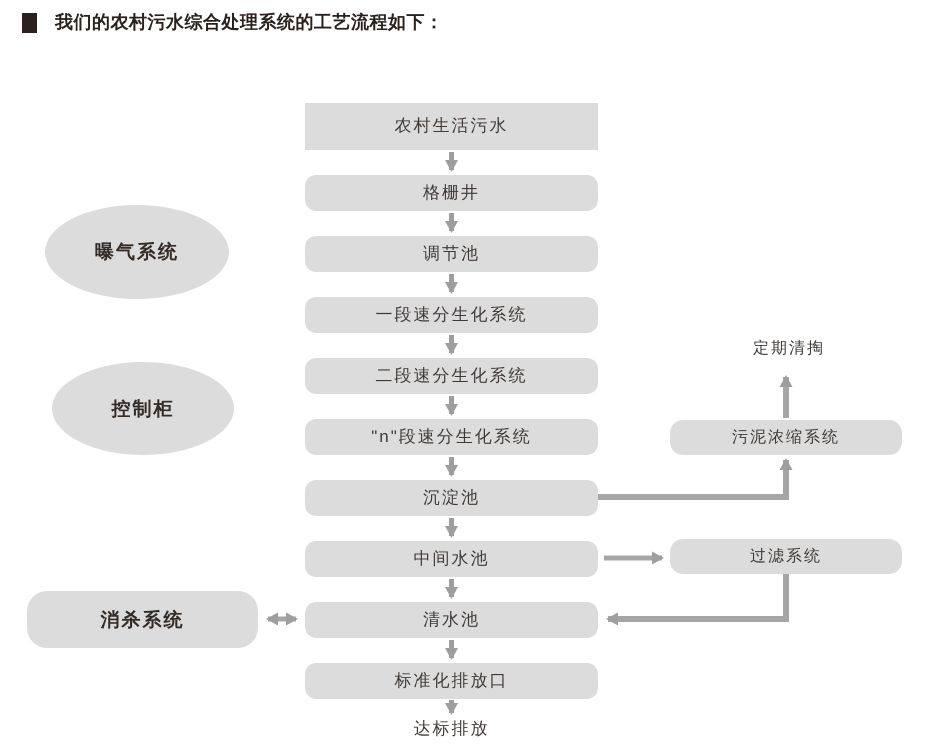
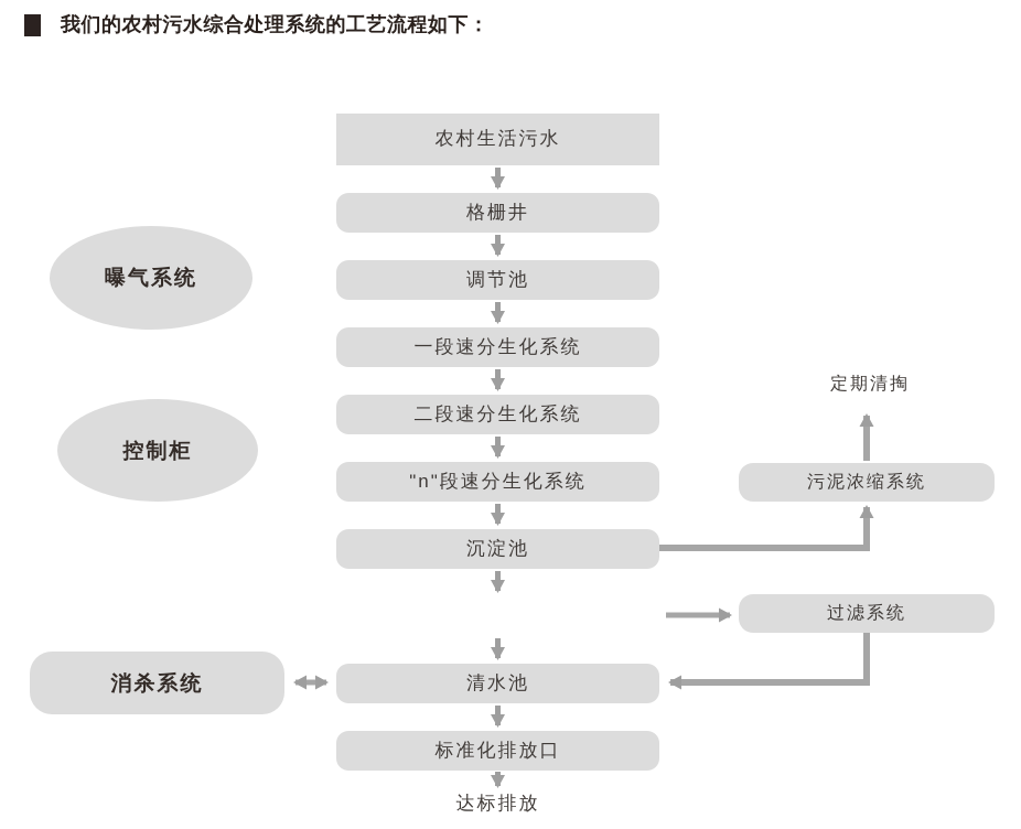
  我们的农村污水综合处理系统的工艺流程如下：
  农村生活污水
  格栅井
  调节池
  一段速分生化系统
  二段速分生化系统
  "n"段速分生化系统
  沉淀池
- 中间水池
  清水池
  标准化排放口
  达标排放
  曝气系统
  控制柜
  消杀系统
  定期清掏
  污泥浓缩系统
  过滤系统
